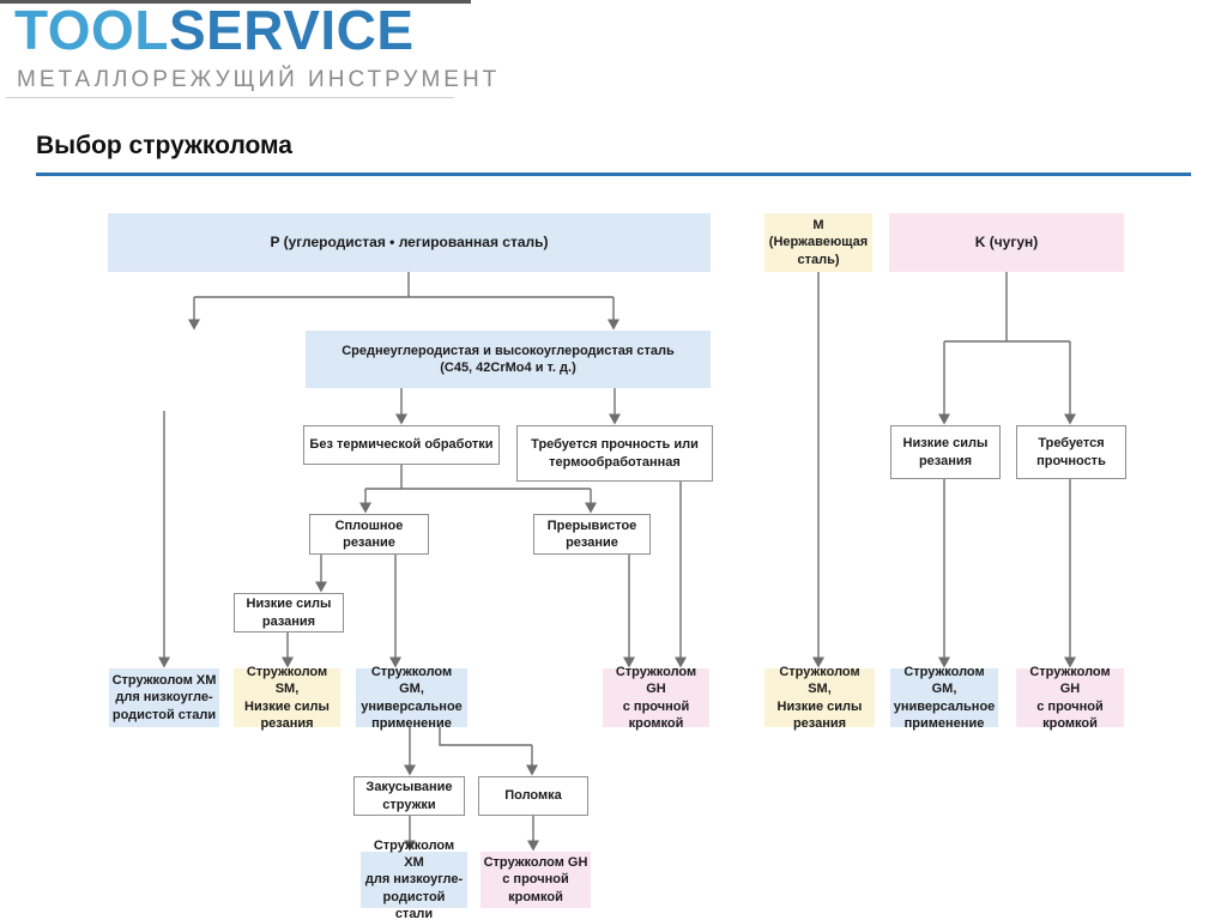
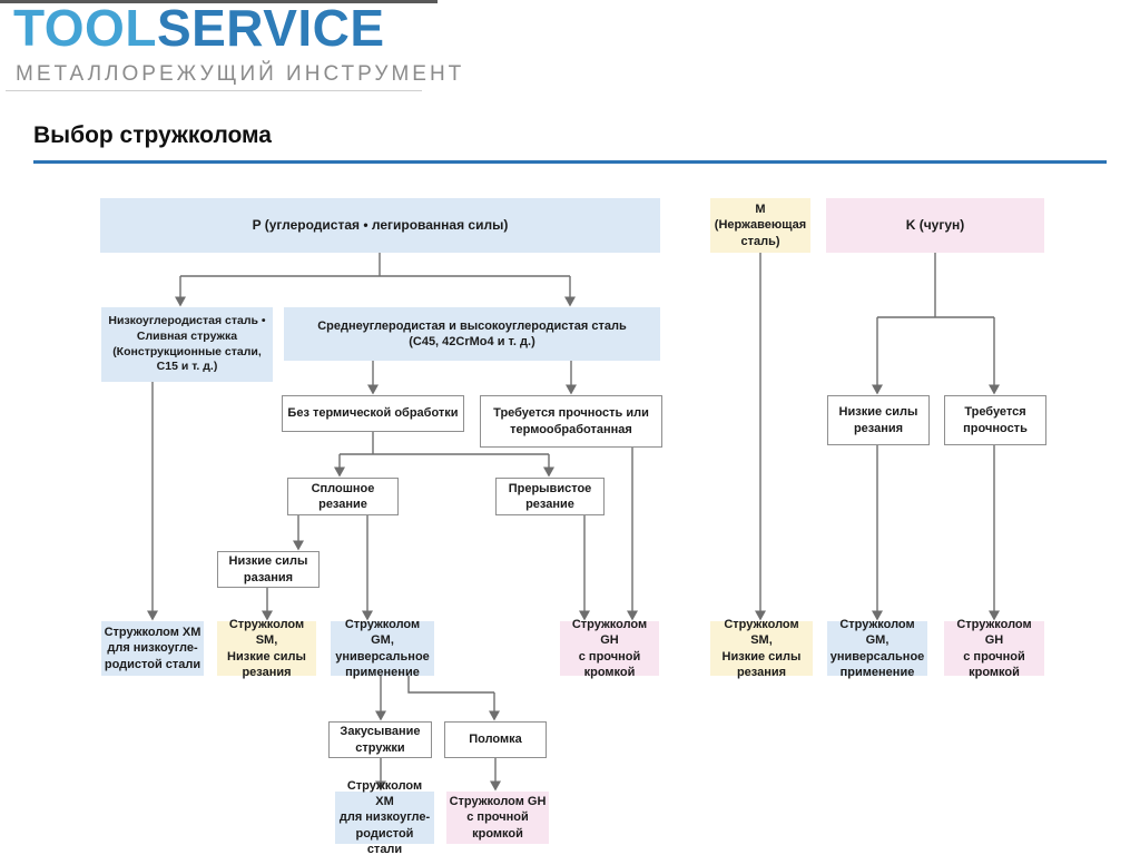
  TOOLSERVICE
  МЕТАЛЛОРЕЖУЩИЙ ИНСТРУМЕНТ
  Выбор стружколома
- P (углеродистая • легированная сталь)
+ P (углеродистая • легированная силы)
  M
  (Нержавеющая
  сталь)
  K (чугун)
+ Низкоуглеродистая сталь •
+ Сливная стружка
+ (Конструкционные стали,
+ С15 и т. д.)
  Среднеуглеродистая и высокоуглеродистая сталь
  (С45, 42CrMo4 и т. д.)
  Без термической обработки
  Требуется прочность или
  термообработанная
  Низкие силы
  резания
  Требуется
  прочность
  Сплошное
  резание
  Прерывистое
  резание
  Низкие силы
  разания
  Стружколом XM
  для низкоугле-
  родистой стали
  Стружколом SM,
  Низкие силы
  резания
  Стружколом GM,
  универсальное
  применение
  Стружколом GH
  с прочной
  кромкой
  Стружколом SM,
  Низкие силы
  резания
  Стружколом GM,
  универсальное
  применение
  Стружколом GH
  с прочной
  кромкой
  Закусывание
  стружки
  Поломка
  Стружколом XM
  для низкоугле-
  родистой стали
  Стружколом GH
  с прочной
  кромкой
